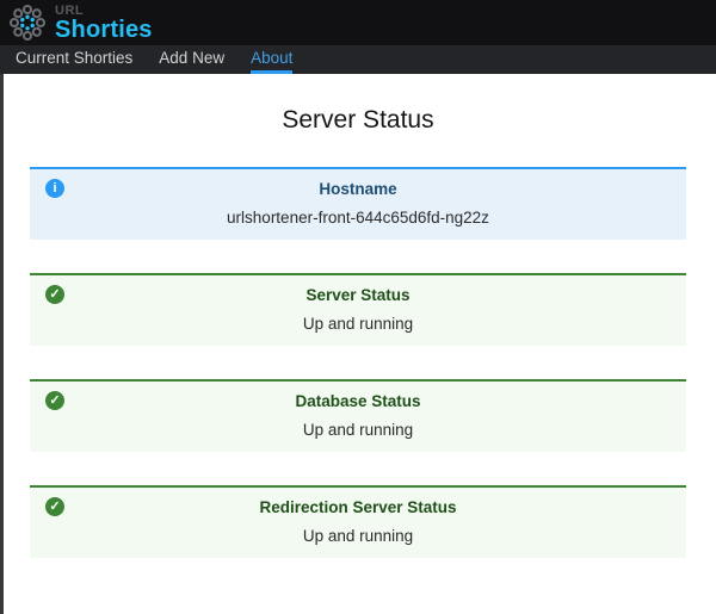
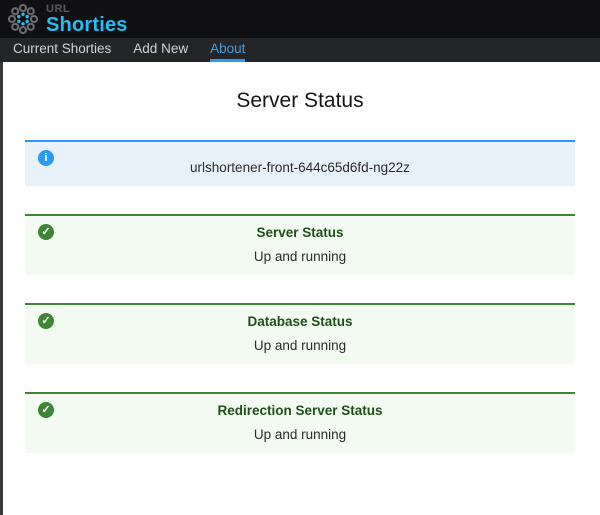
  URL
  Shorties
  Current Shorties
  Add New
  About
  Server Status
  i
- Hostname
  urlshortener-front-644c65d6fd-ng22z
  ✓
  Server Status
  Up and running
  ✓
  Database Status
  Up and running
  ✓
  Redirection Server Status
  Up and running
